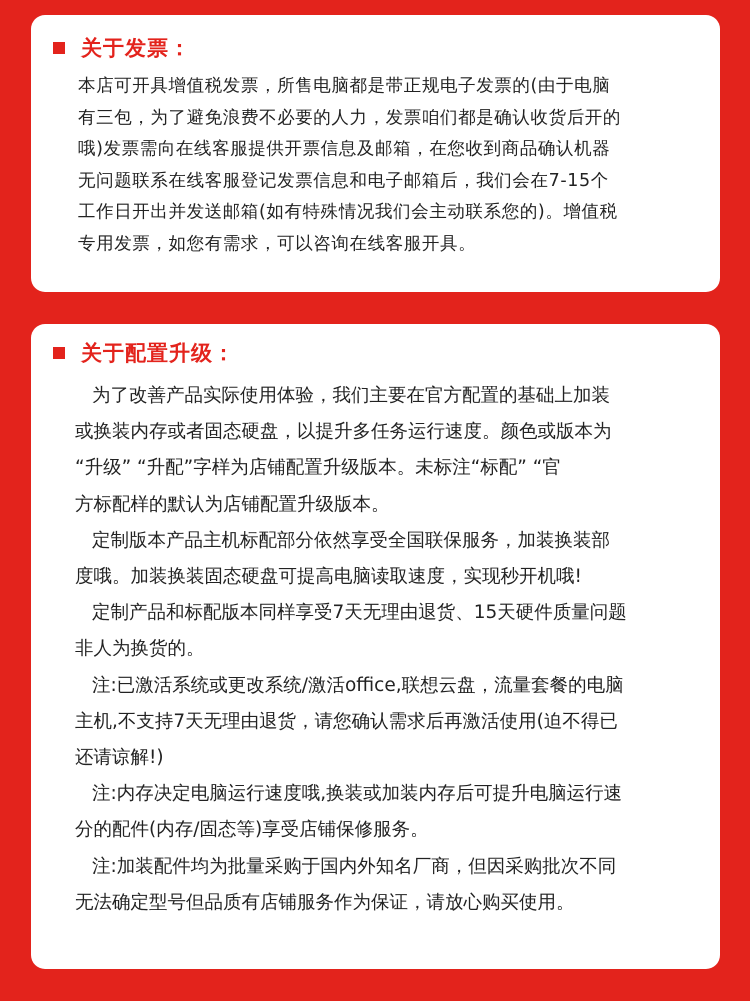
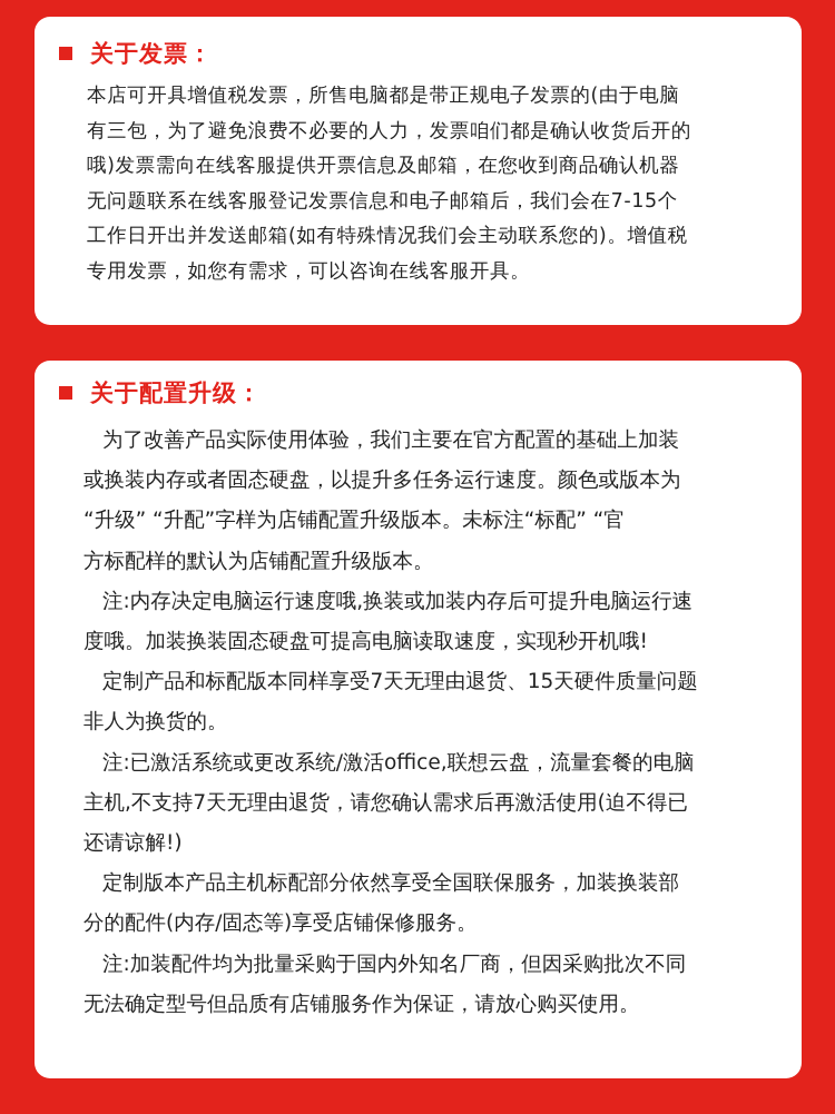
  关于发票：
  本店可开具增值税发票，所售电脑都是带正规电子发票的(由于电脑
  有三包，为了避免浪费不必要的人力，发票咱们都是确认收货后开的
  哦)发票需向在线客服提供开票信息及邮箱，在您收到商品确认机器
  无问题联系在线客服登记发票信息和电子邮箱后，我们会在7-15个
  工作日开出并发送邮箱(如有特殊情况我们会主动联系您的)。增值税
  专用发票，如您有需求，可以咨询在线客服开具。
  关于配置升级：
  为了改善产品实际使用体验，我们主要在官方配置的基础上加装
  或换装内存或者固态硬盘，以提升多任务运行速度。颜色或版本为
  “升级” “升配”字样为店铺配置升级版本。未标注“标配” “官
  方标配样的默认为店铺配置升级版本。
- 定制版本产品主机标配部分依然享受全国联保服务，加装换装部
+ 注:内存决定电脑运行速度哦,换装或加装内存后可提升电脑运行速
  度哦。加装换装固态硬盘可提高电脑读取速度，实现秒开机哦!
  定制产品和标配版本同样享受7天无理由退货、15天硬件质量问题
  非人为换货的。
  注:已激活系统或更改系统/激活office,联想云盘，流量套餐的电脑
  主机,不支持7天无理由退货，请您确认需求后再激活使用(迫不得已
  还请谅解!)
- 注:内存决定电脑运行速度哦,换装或加装内存后可提升电脑运行速
+ 定制版本产品主机标配部分依然享受全国联保服务，加装换装部
  分的配件(内存/固态等)享受店铺保修服务。
  注:加装配件均为批量采购于国内外知名厂商，但因采购批次不同
  无法确定型号但品质有店铺服务作为保证，请放心购买使用。
